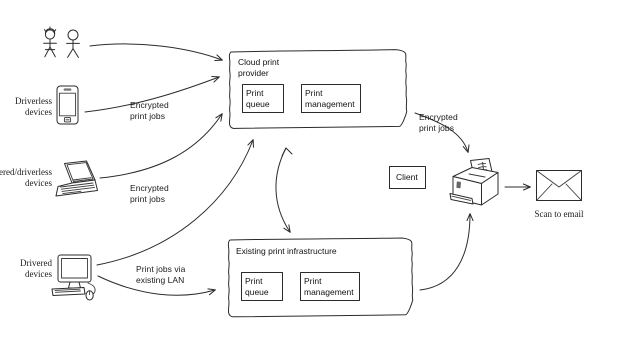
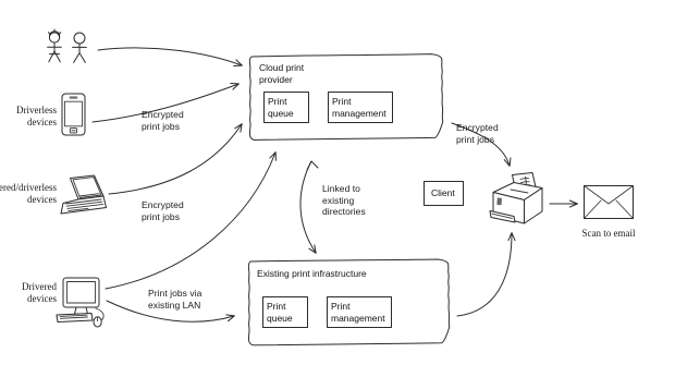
  Encrypted
  print jobs
  Encrypted
  print jobs
  Print jobs via
  existing LAN
  Encrypted
  print jobs
+ Linked to
+ existing
+ directories
  Driverless
  devices
  ered/driverless
  devices
  Drivered
  devices
  Cloud print
  provider
  Print
  queue
  Print
  management
  Existing print infrastructure
  Print
  queue
  Print
  management
  Client
  Scan to email
